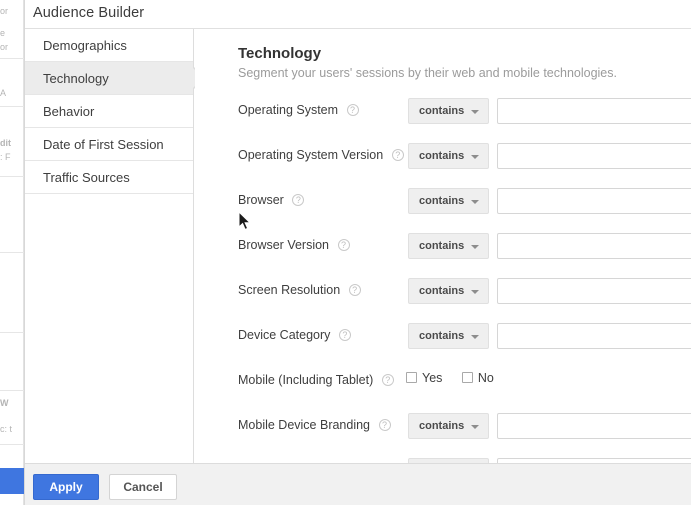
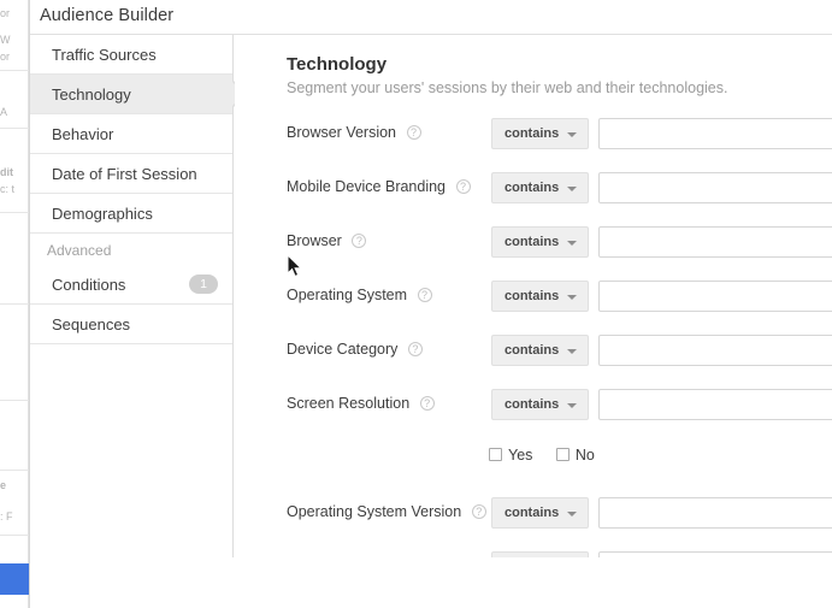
  or
- e
+ W
  or
  A
  dit
- : F
+ c: t
- W
+ e
- c: t
+ : F
  Audience Builder
- Demographics
+ Traffic Sources
  Technology
  Behavior
  Date of First Session
- Traffic Sources
+ Demographics
+ Advanced
+ Conditions
+ 1
+ Sequences
  Technology
- Segment your users' sessions by their web and mobile technologies.
+ Segment your users' sessions by their web and their technologies.
- Operating System ?
+ Browser Version ?
  contains
- Operating System Version ?
+ Mobile Device Branding ?
  contains
  Browser ?
  contains
- Browser Version ?
+ Operating System ?
  contains
- Screen Resolution ?
+ Device Category ?
  contains
- Device Category ?
+ Screen Resolution ?
  contains
- Mobile (Including Tablet) ?
  Yes No
- Mobile Device Branding ?
+ Operating System Version ?
  contains
- Apply
- Cancel
